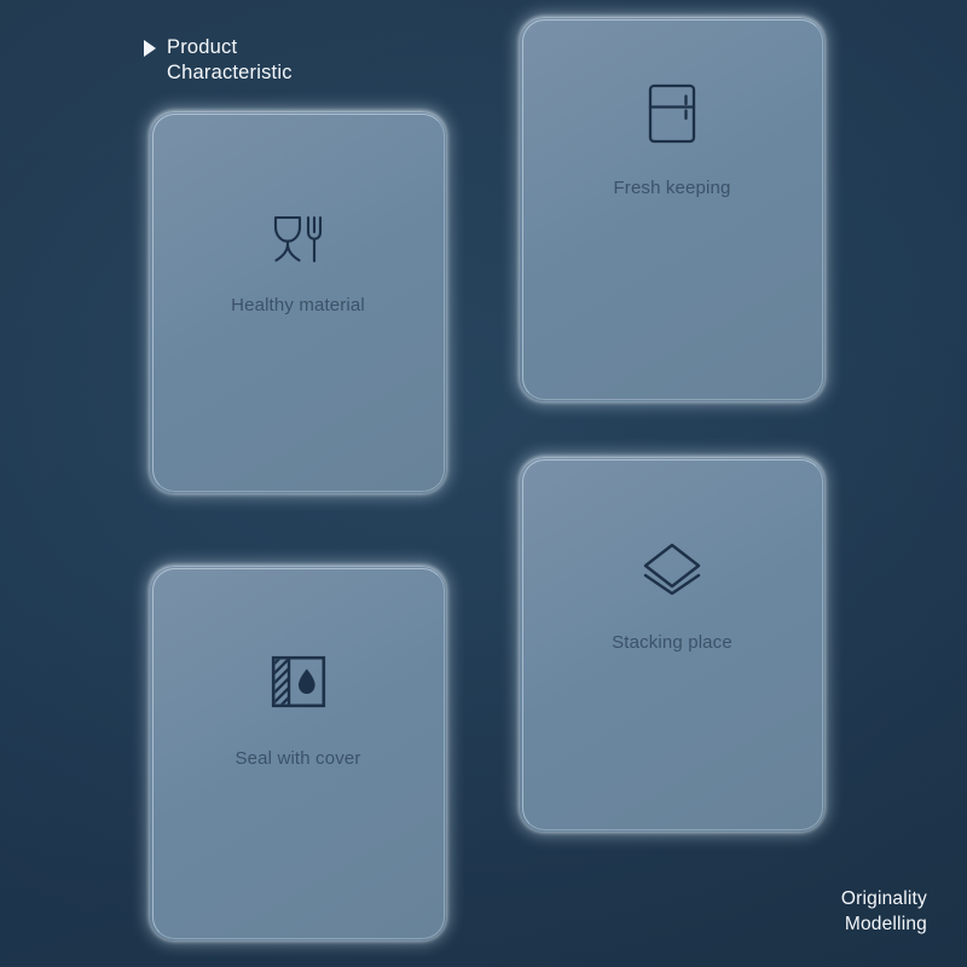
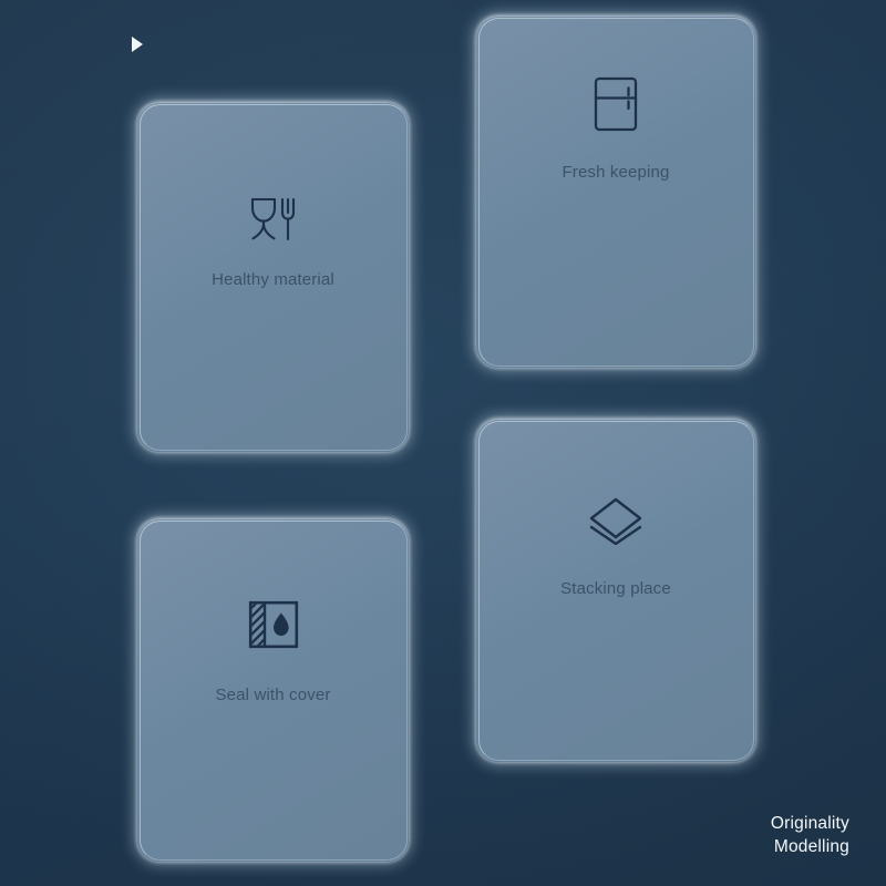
- Product
- Characteristic
  Healthy material
  Fresh keeping
  Stacking place
  Seal with cover
  Originality
  Modelling
